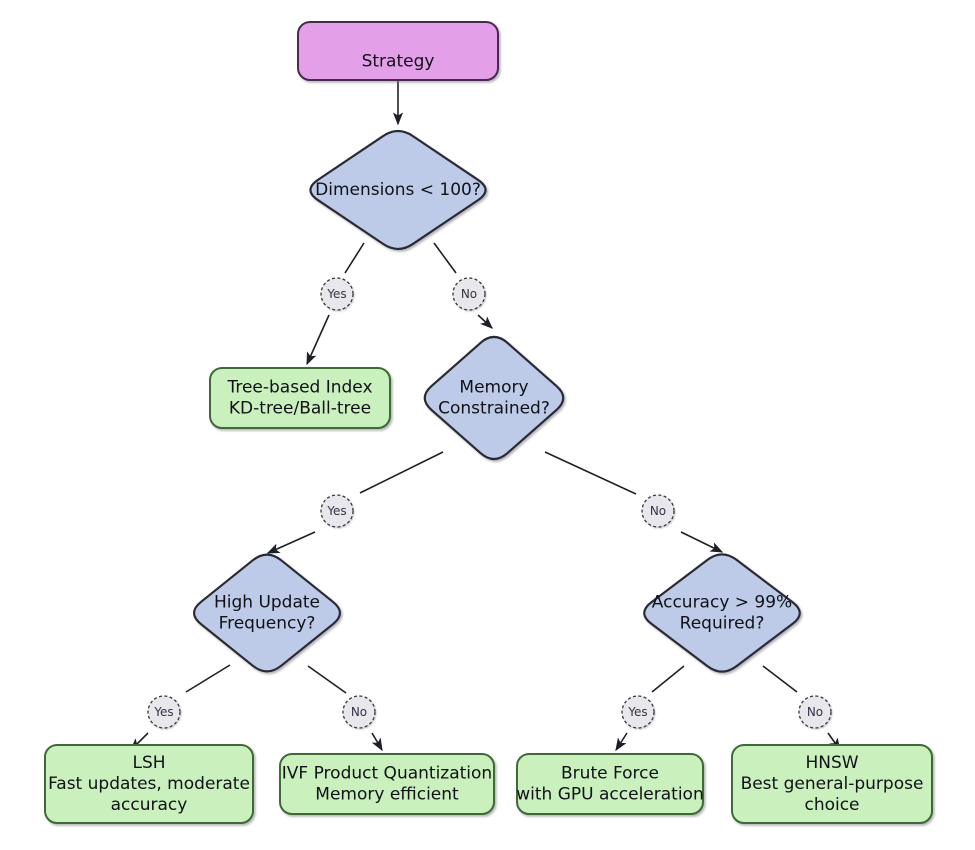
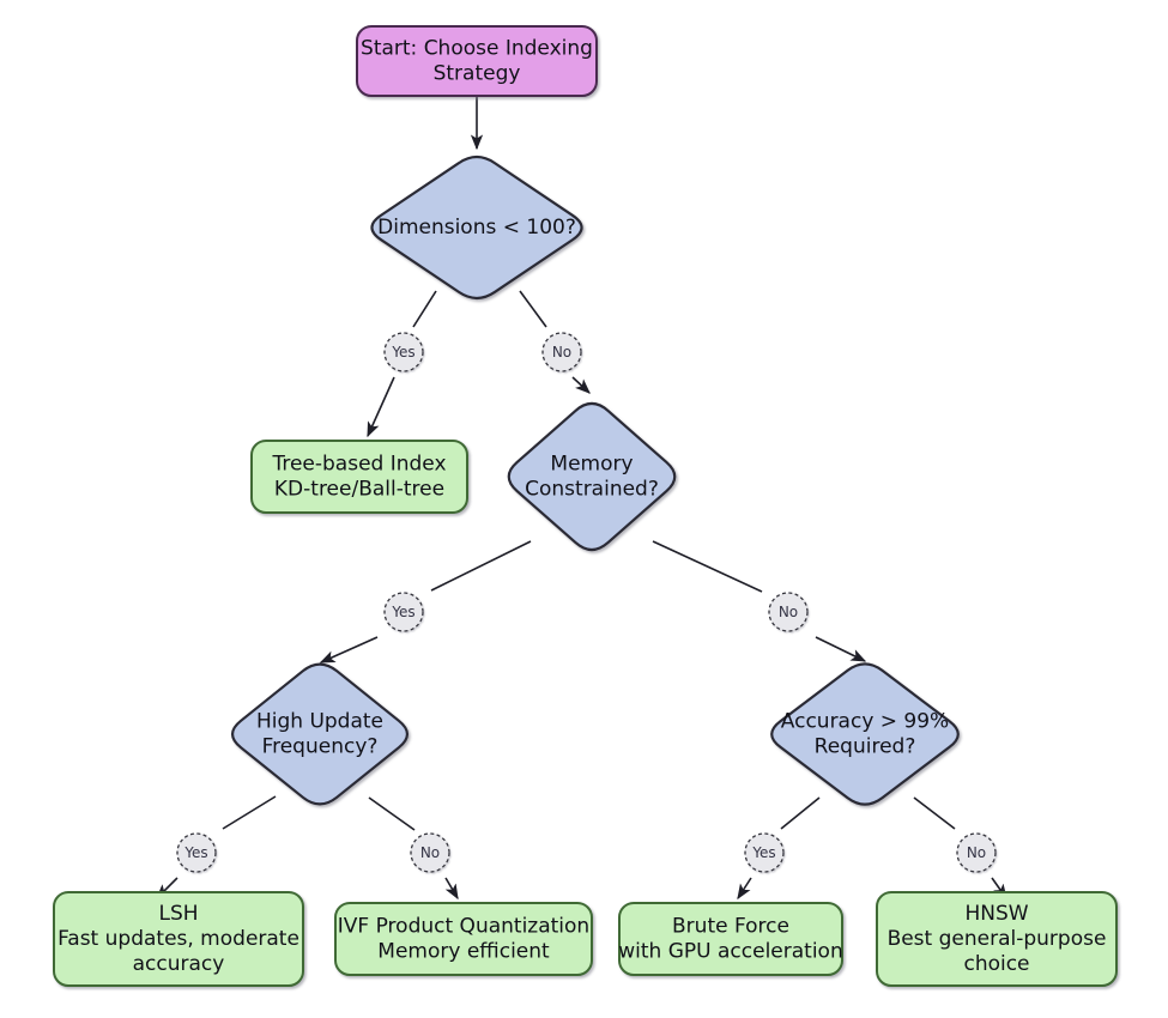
+ Start: Choose Indexing
  Strategy
  Dimensions < 100?
  Tree-based Index
  KD-tree/Ball-tree
  Memory
  Constrained?
  High Update
  Frequency?
  Accuracy > 99%
  Required?
  LSH
  Fast updates, moderate
  accuracy
  IVF Product Quantization
  Memory efficient
  Brute Force
  with GPU acceleration
  HNSW
  Best general-purpose
  choice
  Yes
  No
  Yes
  No
  Yes
  No
  Yes
  No
